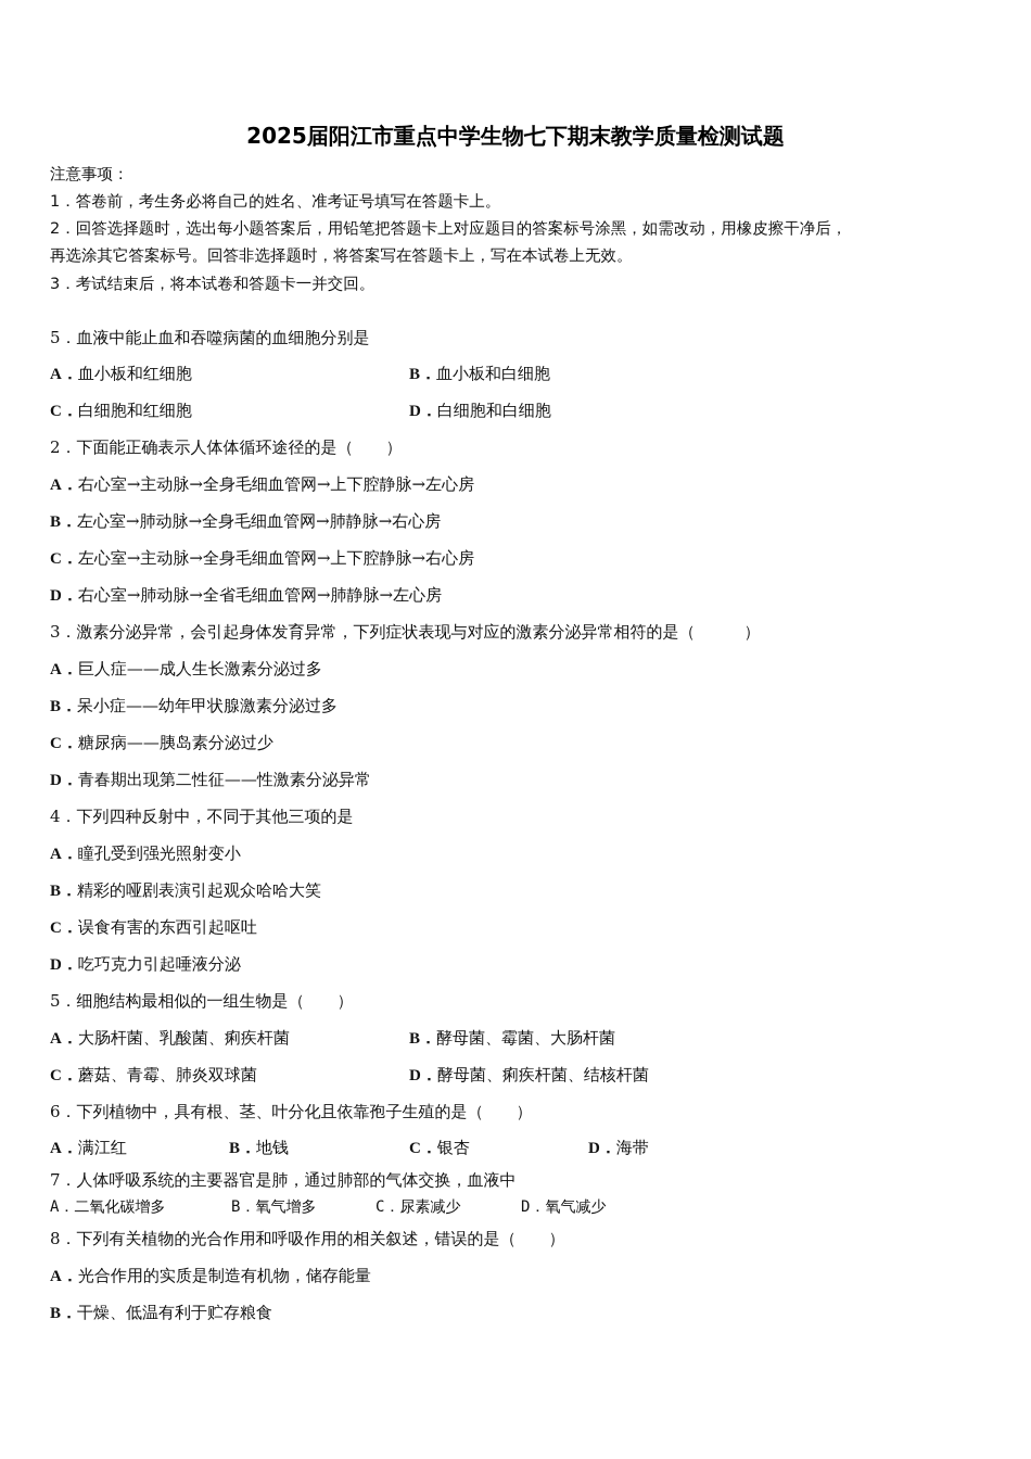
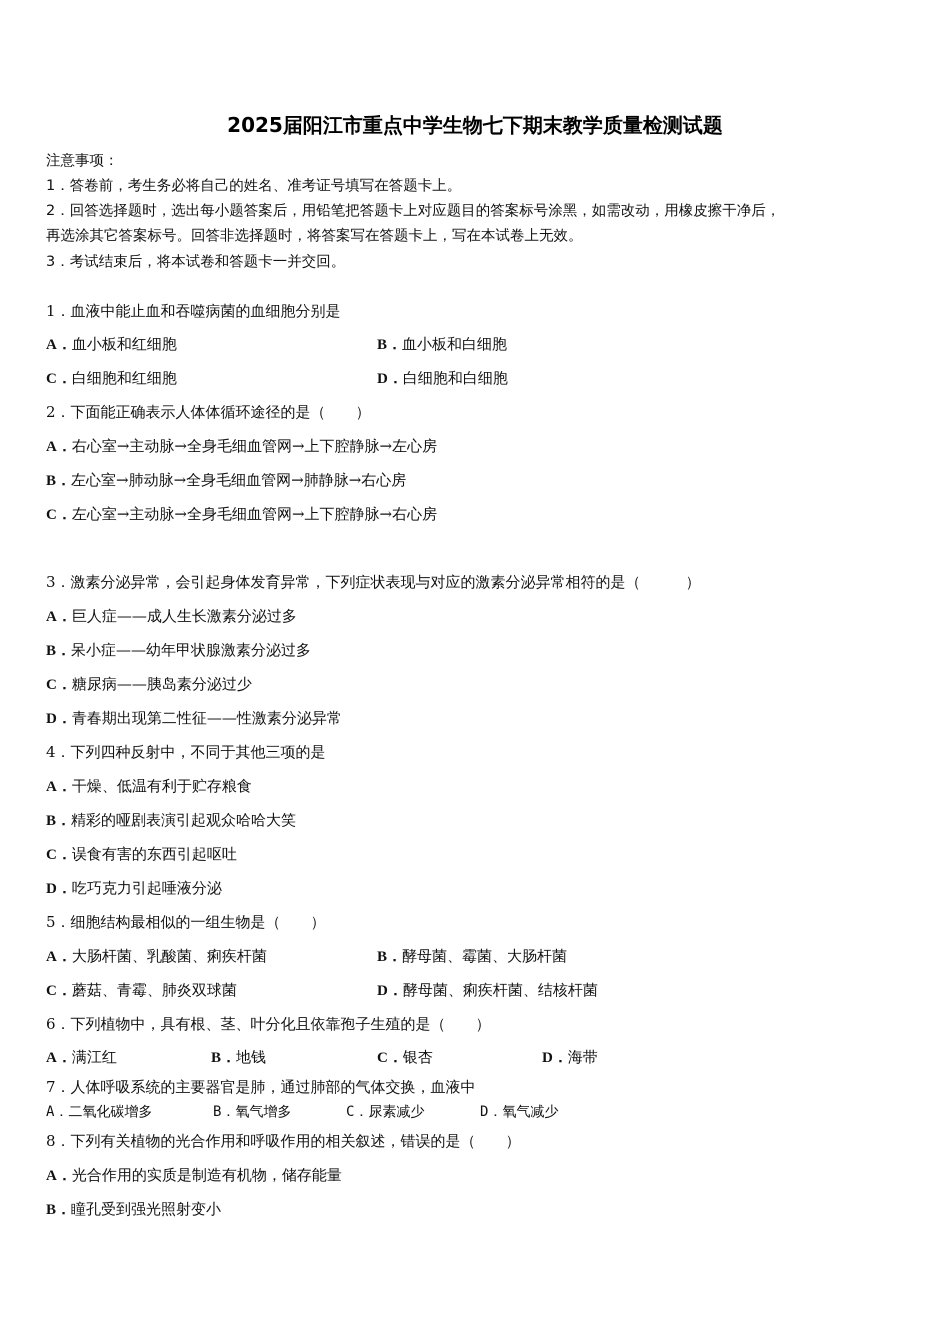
  2025届阳江市重点中学生物七下期末教学质量检测试题
  注意事项：
  1．答卷前，考生务必将自己的姓名、准考证号填写在答题卡上。
  2．回答选择题时，选出每小题答案后，用铅笔把答题卡上对应题目的答案标号涂黑，如需改动，用橡皮擦干净后，
  再选涂其它答案标号。回答非选择题时，将答案写在答题卡上，写在本试卷上无效。
  3．考试结束后，将本试卷和答题卡一并交回。
- 5．血液中能止血和吞噬病菌的血细胞分别是
+ 1．血液中能止血和吞噬病菌的血细胞分别是
  A．血小板和红细胞
  B．血小板和白细胞
  C．白细胞和红细胞
  D．白细胞和白细胞
  2．下面能正确表示人体体循环途径的是（ ）
  A．右心室→主动脉→全身毛细血管网→上下腔静脉→左心房
  B．左心室→肺动脉→全身毛细血管网→肺静脉→右心房
  C．左心室→主动脉→全身毛细血管网→上下腔静脉→右心房
- D．右心室→肺动脉→全省毛细血管网→肺静脉→左心房
  3．激素分泌异常，会引起身体发育异常，下列症状表现与对应的激素分泌异常相符的是（ ）
  A．巨人症——成人生长激素分泌过多
  B．呆小症——幼年甲状腺激素分泌过多
  C．糖尿病——胰岛素分泌过少
  D．青春期出现第二性征——性激素分泌异常
  4．下列四种反射中，不同于其他三项的是
- A．瞳孔受到强光照射变小
+ A．干燥、低温有利于贮存粮食
  B．精彩的哑剧表演引起观众哈哈大笑
  C．误食有害的东西引起呕吐
  D．吃巧克力引起唾液分泌
  5．细胞结构最相似的一组生物是（ ）
  A．大肠杆菌、乳酸菌、痢疾杆菌
  B．酵母菌、霉菌、大肠杆菌
  C．蘑菇、青霉、肺炎双球菌
  D．酵母菌、痢疾杆菌、结核杆菌
  6．下列植物中，具有根、茎、叶分化且依靠孢子生殖的是（ ）
  A．满江红
  B．地钱
  C．银杏
  D．海带
  7．人体呼吸系统的主要器官是肺，通过肺部的气体交换，血液中
  A．二氧化碳增多
  B．氧气增多
  C．尿素减少
  D．氧气减少
  8．下列有关植物的光合作用和呼吸作用的相关叙述，错误的是（ ）
  A．光合作用的实质是制造有机物，储存能量
- B．干燥、低温有利于贮存粮食
+ B．瞳孔受到强光照射变小
